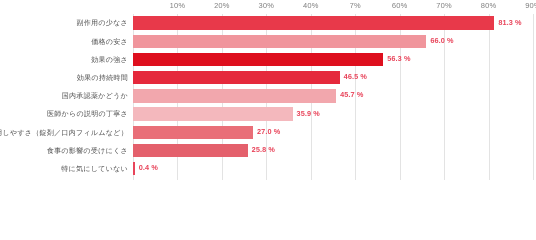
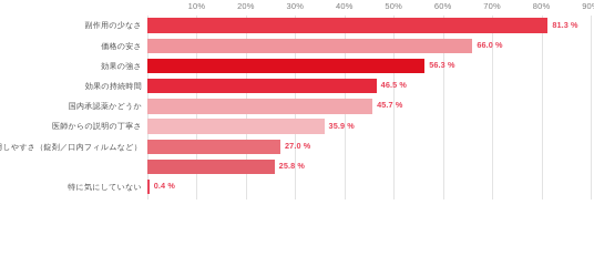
  10%
  20%
  30%
  40%
- 7%
+ 50%
  60%
  70%
  80%
  副作用の少なさ
  81.3 %
  価格の安さ
  66.0 %
  効果の強さ
  56.3 %
  効果の持続時間
  46.5 %
  国内承認薬かどうか
  45.7 %
  医師からの説明の丁寧さ
  35.9 %
  しやすさ（錠剤／口内フィルムなど）
  27.0 %
- 食事の影響の受けにくさ
  25.8 %
  特に気にしていない
  0.4 %
